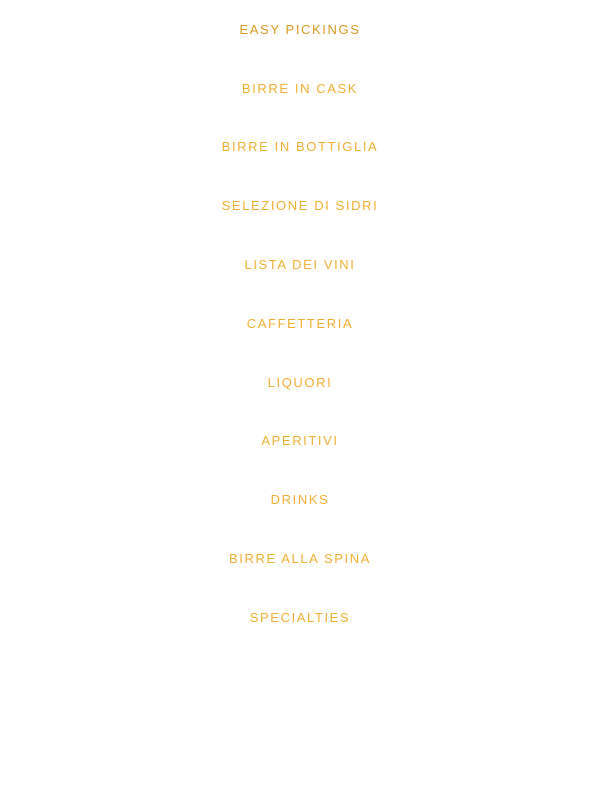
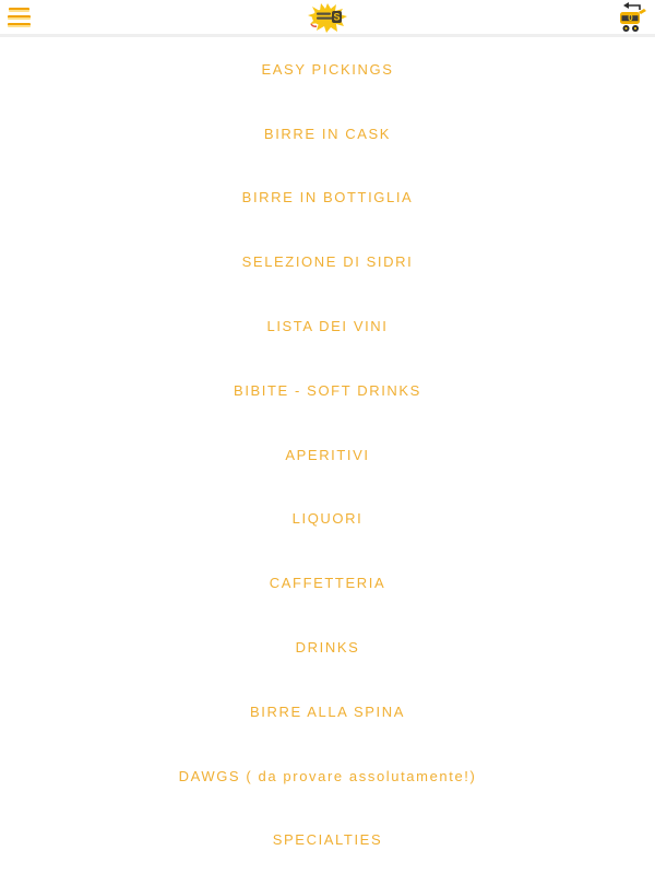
+ S
+ 0
  EASY PICKINGS
  BIRRE IN CASK
  BIRRE IN BOTTIGLIA
  SELEZIONE DI SIDRI
  LISTA DEI VINI
+ BIBITE - SOFT DRINKS
- CAFFETTERIA
+ APERITIVI
  LIQUORI
- APERITIVI
+ CAFFETTERIA
  DRINKS
  BIRRE ALLA SPINA
+ DAWGS ( da provare assolutamente!)
  SPECIALTIES
